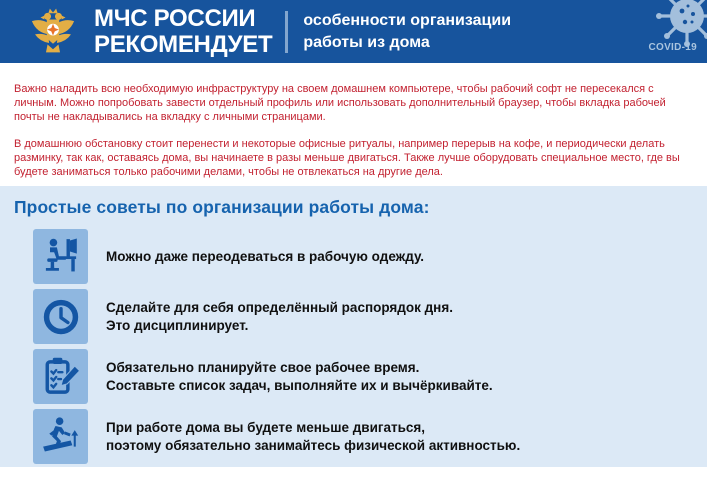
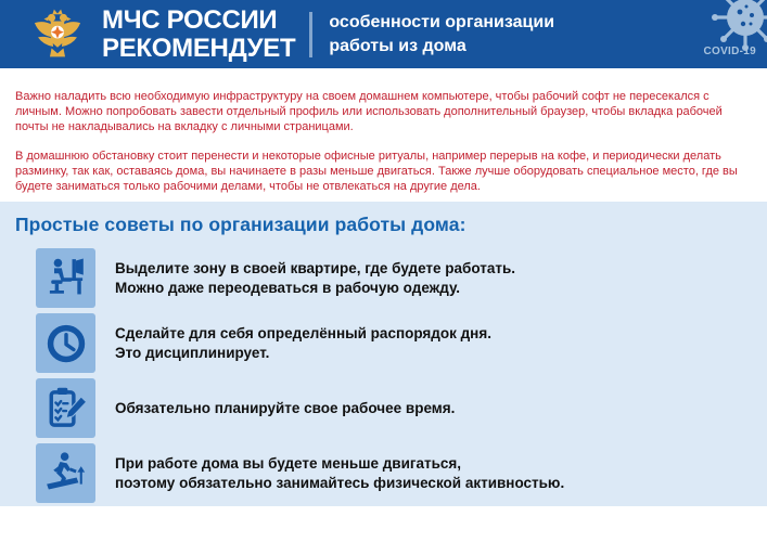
  МЧС РОССИИ
  РЕКОМЕНДУЕТ
  особенности организации
  работы из дома
  COVID-19
  Важно наладить всю необходимую инфраструктуру на своем домашнем компьютере, чтобы рабочий софт не пересекался с личным. Можно попробовать завести отдельный профиль или использовать дополнительный браузер, чтобы вкладка рабочей почты не накладывались на вкладку с личными страницами.
  В домашнюю обстановку стоит перенести и некоторые офисные ритуалы, например перерыв на кофе, и периодически делать разминку, так как, оставаясь дома, вы начинаете в разы меньше двигаться. Также лучше оборудовать специальное место, где вы будете заниматься только рабочими делами, чтобы не отвлекаться на другие дела.
  Простые советы по организации работы дома:
+ Выделите зону в своей квартире, где будете работать.
  Можно даже переодеваться в рабочую одежду.
  Сделайте для себя определённый распорядок дня.
  Это дисциплинирует.
  Обязательно планируйте свое рабочее время.
- Составьте список задач, выполняйте их и вычёркивайте.
  При работе дома вы будете меньше двигаться,
  поэтому обязательно занимайтесь физической активностью.
